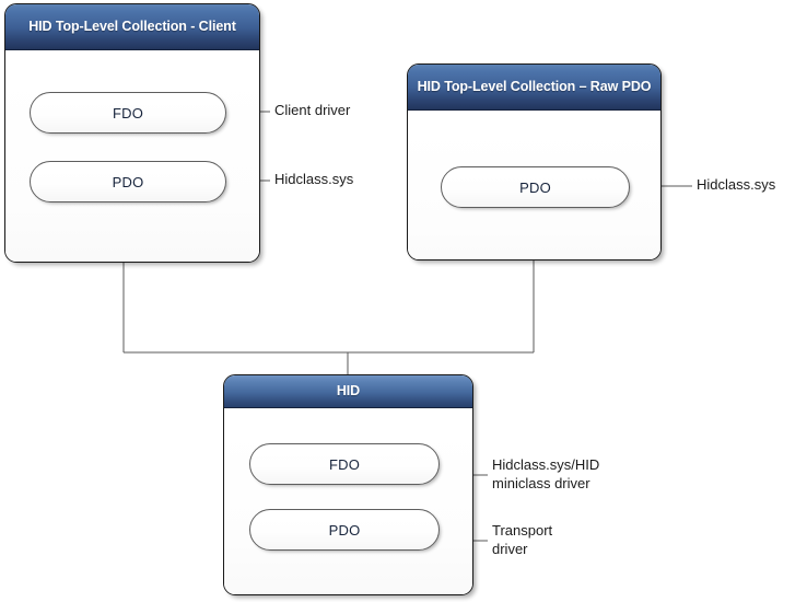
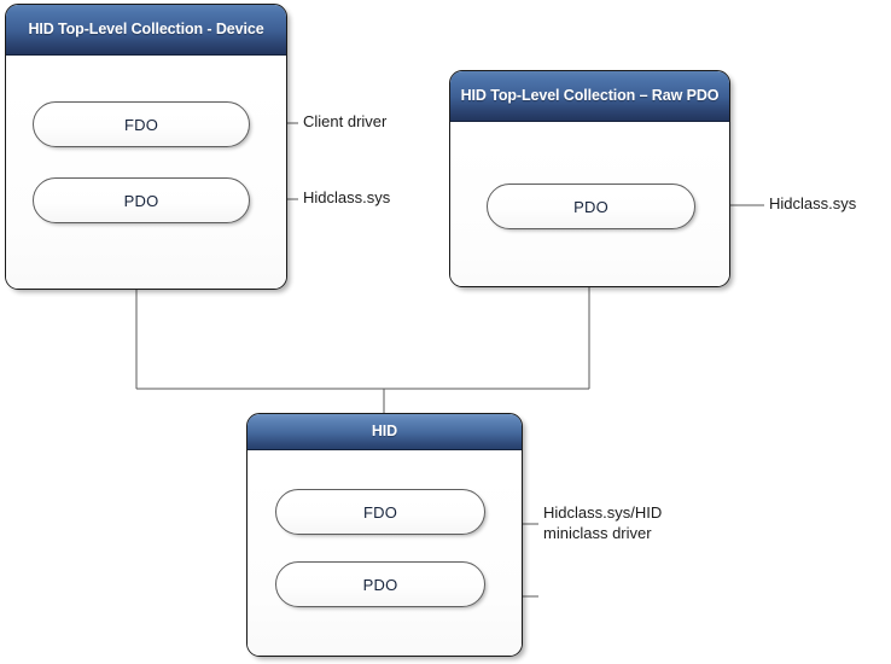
- HID Top-Level Collection - Client
+ HID Top-Level Collection - Device
  FDO
  PDO
  HID Top-Level Collection – Raw PDO
  PDO
  HID
  FDO
  PDO
  Client driver
  Hidclass.sys
  Hidclass.sys
  Hidclass.sys/HID
  miniclass driver
- Transport
- driver
